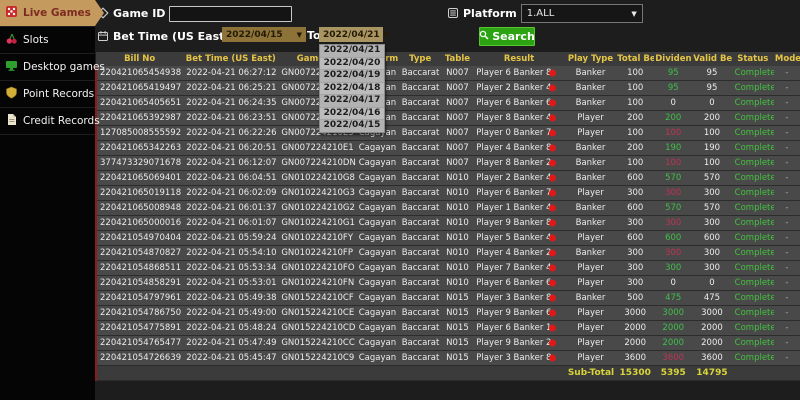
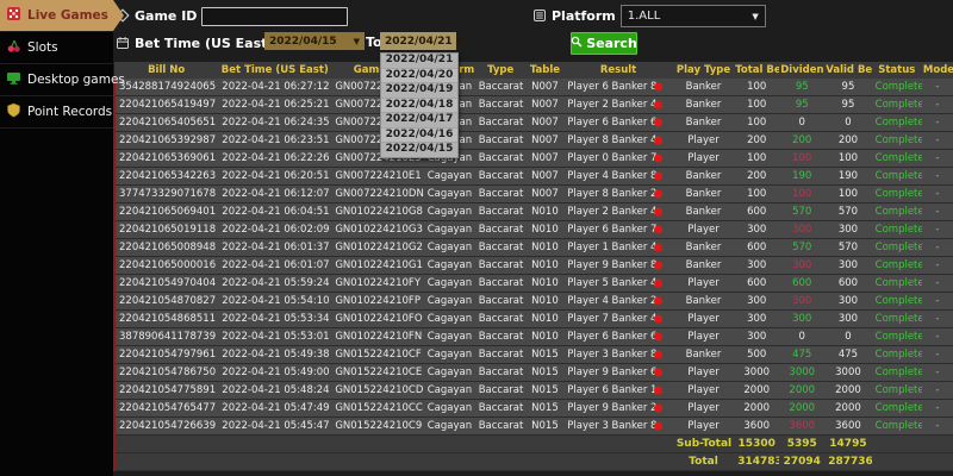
  Live Games
  Slots
  Desktop games
  Point Records
- Credit Records
  Game ID
  Platform
  1.ALL
  ▼
  Bet Time (US Eas
  2022/04/15
  ▼
  To
  2022/04/21
  ▼
  Search
  2022/04/21
  2022/04/20
  2022/04/19
  2022/04/18
  2022/04/17
  2022/04/16
  2022/04/15
  Bill No	Bet Time (US East)	Gam	rm	Type	Table	Result	Play Type	Total Be	Dividen	Valid Be	Status	Mode
- 220421065454938	2022-04-21 06:27:12	GN0072	an	Baccarat	N007	Player 6 Banker	Banker	100	95	95	Complete	-
+ 354288174924065	2022-04-21 06:27:12	GN0072	an	Baccarat	N007	Player 6 Banker	Banker	100	95	95	Complete	-
  220421065419497	2022-04-21 06:25:21	GN0072	an	Baccarat	N007	Player 2 Banker	Banker	100	95	95	Complete	-
  220421065405651	2022-04-21 06:24:35	GN0072	an	Baccarat	N007	Player 6 Banker	Banker	100	0	0	Complete	-
  220421065392987	2022-04-21 06:23:51	GN0072	an	Baccarat	N007	Player 8 Banker	Player	200	200	200	Complete	-
- 127085008555592	2022-04-21 06:22:26	GN007224210E3	Cagayan	Baccarat	N007	Player 0 Banker	Player	100	100	100	Complete	-
+ 220421065369061	2022-04-21 06:22:26	GN007224210E3	Cagayan	Baccarat	N007	Player 0 Banker	Player	100	100	100	Complete	-
  220421065342263	2022-04-21 06:20:51	GN007224210E1	Cagayan	Baccarat	N007	Player 4 Banker	Banker	200	190	190	Complete	-
  377473329071678	2022-04-21 06:12:07	GN007224210DN	Cagayan	Baccarat	N007	Player 8 Banker	Banker	100	100	100	Complete	-
  220421065069401	2022-04-21 06:04:51	GN010224210G8	Cagayan	Baccarat	N010	Player 2 Banker	Banker	600	570	570	Complete	-
  220421065019118	2022-04-21 06:02:09	GN010224210G3	Cagayan	Baccarat	N010	Player 6 Banker	Player	300	300	300	Complete	-
  220421065008948	2022-04-21 06:01:37	GN010224210G2	Cagayan	Baccarat	N010	Player 1 Banker	Banker	600	570	570	Complete	-
  220421065000016	2022-04-21 06:01:07	GN010224210G1	Cagayan	Baccarat	N010	Player 9 Banker	Banker	300	300	300	Complete	-
  220421054970404	2022-04-21 05:59:24	GN010224210FY	Cagayan	Baccarat	N010	Player 5 Banker	Player	600	600	600	Complete	-
  220421054870827	2022-04-21 05:54:10	GN010224210FP	Cagayan	Baccarat	N010	Player 4 Banker	Banker	300	300	300	Complete	-
  220421054868511	2022-04-21 05:53:34	GN010224210FO	Cagayan	Baccarat	N010	Player 7 Banker	Player	300	300	300	Complete	-
- 220421054858291	2022-04-21 05:53:01	GN010224210FN	Cagayan	Baccarat	N010	Player 6 Banker	Player	300	0	0	Complete	-
+ 387890641178739	2022-04-21 05:53:01	GN010224210FN	Cagayan	Baccarat	N010	Player 6 Banker	Player	300	0	0	Complete	-
  220421054797961	2022-04-21 05:49:38	GN015224210CF	Cagayan	Baccarat	N015	Player 3 Banker	Banker	500	475	475	Complete	-
  220421054786750	2022-04-21 05:49:00	GN015224210CE	Cagayan	Baccarat	N015	Player 9 Banker	Player	3000	3000	3000	Complete	-
  220421054775891	2022-04-21 05:48:24	GN015224210CD	Cagayan	Baccarat	N015	Player 6 Banker	Player	2000	2000	2000	Complete	-
  220421054765477	2022-04-21 05:47:49	GN015224210CC	Cagayan	Baccarat	N015	Player 9 Banker	Player	2000	2000	2000	Complete	-
  220421054726639	2022-04-21 05:45:47	GN015224210C9	Cagayan	Baccarat	N015	Player 3 Banker	Player	3600	3600	3600	Complete	-
  	Sub-Total	15300	5395	14795
+ 	Total	314783	27094	287736
